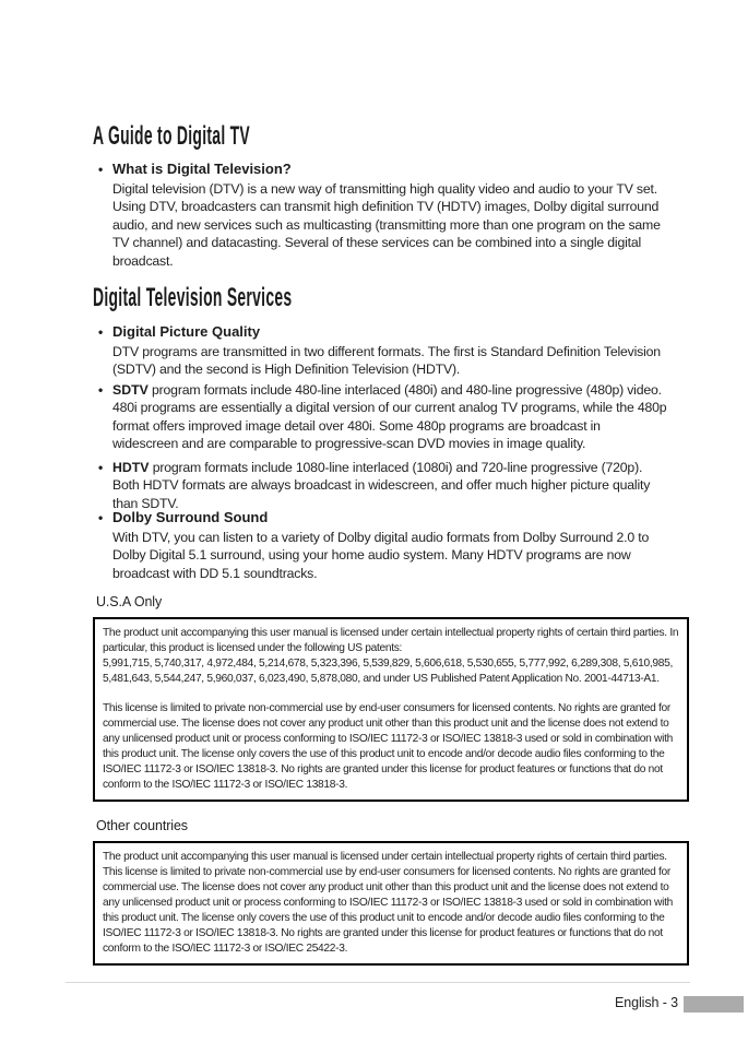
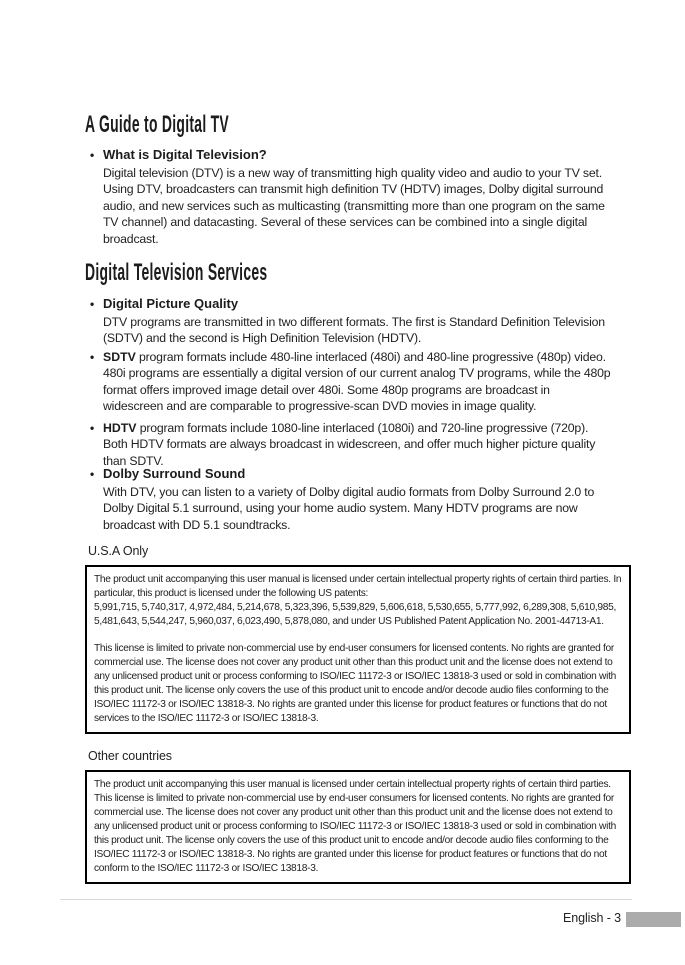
  A Guide to Digital TV
  •
  What is Digital Television?
  Digital television (DTV) is a new way of transmitting high quality video and audio to your TV set. Using DTV, broadcasters can transmit high definition TV (HDTV) images, Dolby digital surround audio, and new services such as multicasting (transmitting more than one program on the same TV channel) and datacasting. Several of these services can be combined into a single digital broadcast.
  Digital Television Services
  •
  Digital Picture Quality
  DTV programs are transmitted in two different formats. The first is Standard Definition Television (SDTV) and the second is High Definition Television (HDTV).
  •
  SDTV program formats include 480-line interlaced (480i) and 480-line progressive (480p) video. 480i programs are essentially a digital version of our current analog TV programs, while the 480p format offers improved image detail over 480i. Some 480p programs are broadcast in widescreen and are comparable to progressive-scan DVD movies in image quality.
  •
  HDTV program formats include 1080-line interlaced (1080i) and 720-line progressive (720p). Both HDTV formats are always broadcast in widescreen, and offer much higher picture quality than SDTV.
  •
  Dolby Surround Sound
  With DTV, you can listen to a variety of Dolby digital audio formats from Dolby Surround 2.0 to Dolby Digital 5.1 surround, using your home audio system. Many HDTV programs are now broadcast with DD 5.1 soundtracks.
  U.S.A Only
  The product unit accompanying this user manual is licensed under certain intellectual property rights of certain third parties. In particular, this product is licensed under the following US patents:
  5,991,715, 5,740,317, 4,972,484, 5,214,678, 5,323,396, 5,539,829, 5,606,618, 5,530,655, 5,777,992, 6,289,308, 5,610,985, 5,481,643, 5,544,247, 5,960,037, 6,023,490, 5,878,080, and under US Published Patent Application No. 2001-44713-A1.
- This license is limited to private non-commercial use by end-user consumers for licensed contents. No rights are granted for commercial use. The license does not cover any product unit other than this product unit and the license does not extend to any unlicensed product unit or process conforming to ISO/IEC 11172-3 or ISO/IEC 13818-3 used or sold in combination with this product unit. The license only covers the use of this product unit to encode and/or decode audio files conforming to the ISO/IEC 11172-3 or ISO/IEC 13818-3. No rights are granted under this license for product features or functions that do not conform to the ISO/IEC 11172-3 or ISO/IEC 13818-3.
+ This license is limited to private non-commercial use by end-user consumers for licensed contents. No rights are granted for commercial use. The license does not cover any product unit other than this product unit and the license does not extend to any unlicensed product unit or process conforming to ISO/IEC 11172-3 or ISO/IEC 13818-3 used or sold in combination with this product unit. The license only covers the use of this product unit to encode and/or decode audio files conforming to the ISO/IEC 11172-3 or ISO/IEC 13818-3. No rights are granted under this license for product features or functions that do not services to the ISO/IEC 11172-3 or ISO/IEC 13818-3.
  Other countries
- The product unit accompanying this user manual is licensed under certain intellectual property rights of certain third parties. This license is limited to private non-commercial use by end-user consumers for licensed contents. No rights are granted for commercial use. The license does not cover any product unit other than this product unit and the license does not extend to any unlicensed product unit or process conforming to ISO/IEC 11172-3 or ISO/IEC 13818-3 used or sold in combination with this product unit. The license only covers the use of this product unit to encode and/or decode audio files conforming to the ISO/IEC 11172-3 or ISO/IEC 13818-3. No rights are granted under this license for product features or functions that do not conform to the ISO/IEC 11172-3 or ISO/IEC 25422-3.
+ The product unit accompanying this user manual is licensed under certain intellectual property rights of certain third parties. This license is limited to private non-commercial use by end-user consumers for licensed contents. No rights are granted for commercial use. The license does not cover any product unit other than this product unit and the license does not extend to any unlicensed product unit or process conforming to ISO/IEC 11172-3 or ISO/IEC 13818-3 used or sold in combination with this product unit. The license only covers the use of this product unit to encode and/or decode audio files conforming to the ISO/IEC 11172-3 or ISO/IEC 13818-3. No rights are granted under this license for product features or functions that do not conform to the ISO/IEC 11172-3 or ISO/IEC 13818-3.
  English - 3
